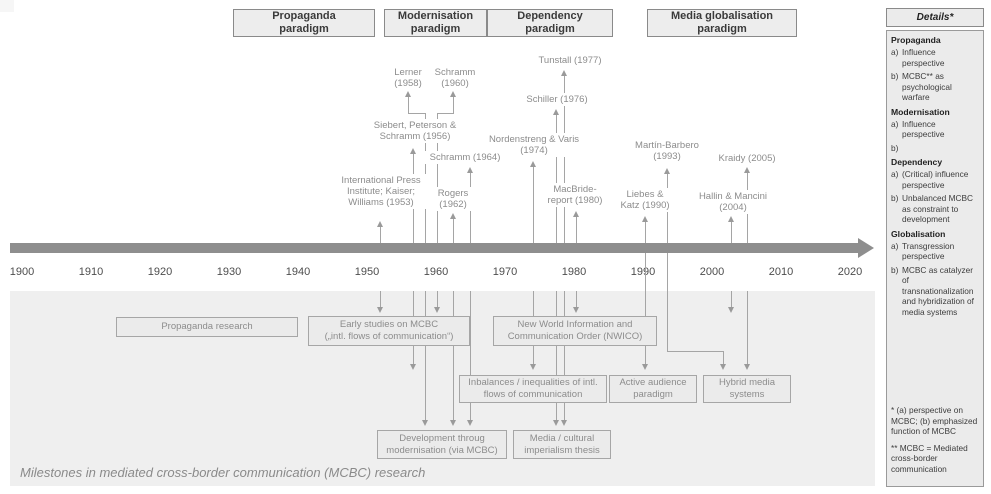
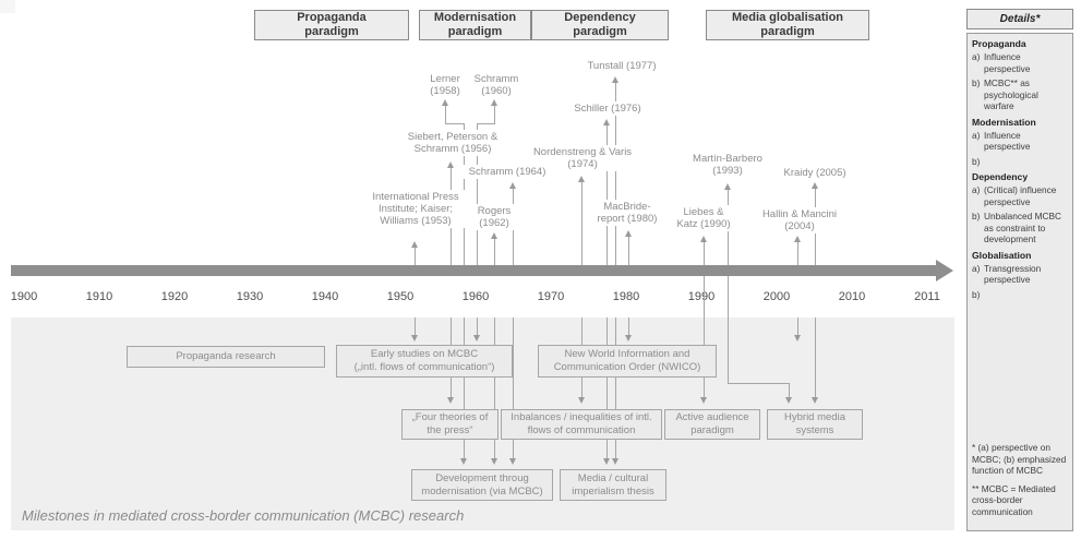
  Propaganda
  paradigm
  Modernisation
  paradigm
  Dependency
  paradigm
  Media globalisation
  paradigm
  Tunstall (1977)
  Lerner
  (1958)
  Schramm
  (1960)
  Schiller (1976)
  Siebert, Peterson &
  Schramm (1956)
  Nordenstreng & Varis
  (1974)
  Martín-Barbero
  (1993)
  Kraidy (2005)
  Schramm (1964)
  International Press
  Institute; Kaiser;
  Williams (1953)
  Rogers
  (1962)
  MacBride-
  report (1980)
  Liebes &
  Katz (1990)
  Hallin & Mancini
  (2004)
  1900
  1910
  1920
  1930
  1940
  1950
  1960
  1970
  1980
  1990
  2000
  2010
- 2020
+ 2011
  Propaganda research
  Early studies on MCBC
  („intl. flows of communication“)
  New World Information and
  Communication Order (NWICO)
+ „Four theories of
+ the press“
  Inbalances / inequalities of intl.
  flows of communication
  Active audience
  paradigm
  Hybrid media
  systems
  Development throug
  modernisation (via MCBC)
  Media / cultural
  imperialism thesis
  Milestones in mediated cross-border communication (MCBC) research
  Details*
  Propaganda
  a)
  Influence perspective
  b)
  MCBC** as psychological warfare
  Modernisation
  a)
  Influence perspective
  b)
  Dependency
  a)
  (Critical) influence perspective
  b)
  Unbalanced MCBC as constraint to development
  Globalisation
  a)
  Transgression perspective
  b)
- MCBC as catalyzer of transnationalization and hybridization of media systems
  * (a) perspective on MCBC; (b) emphasized function of MCBC
  ** MCBC = Mediated cross-border communication
